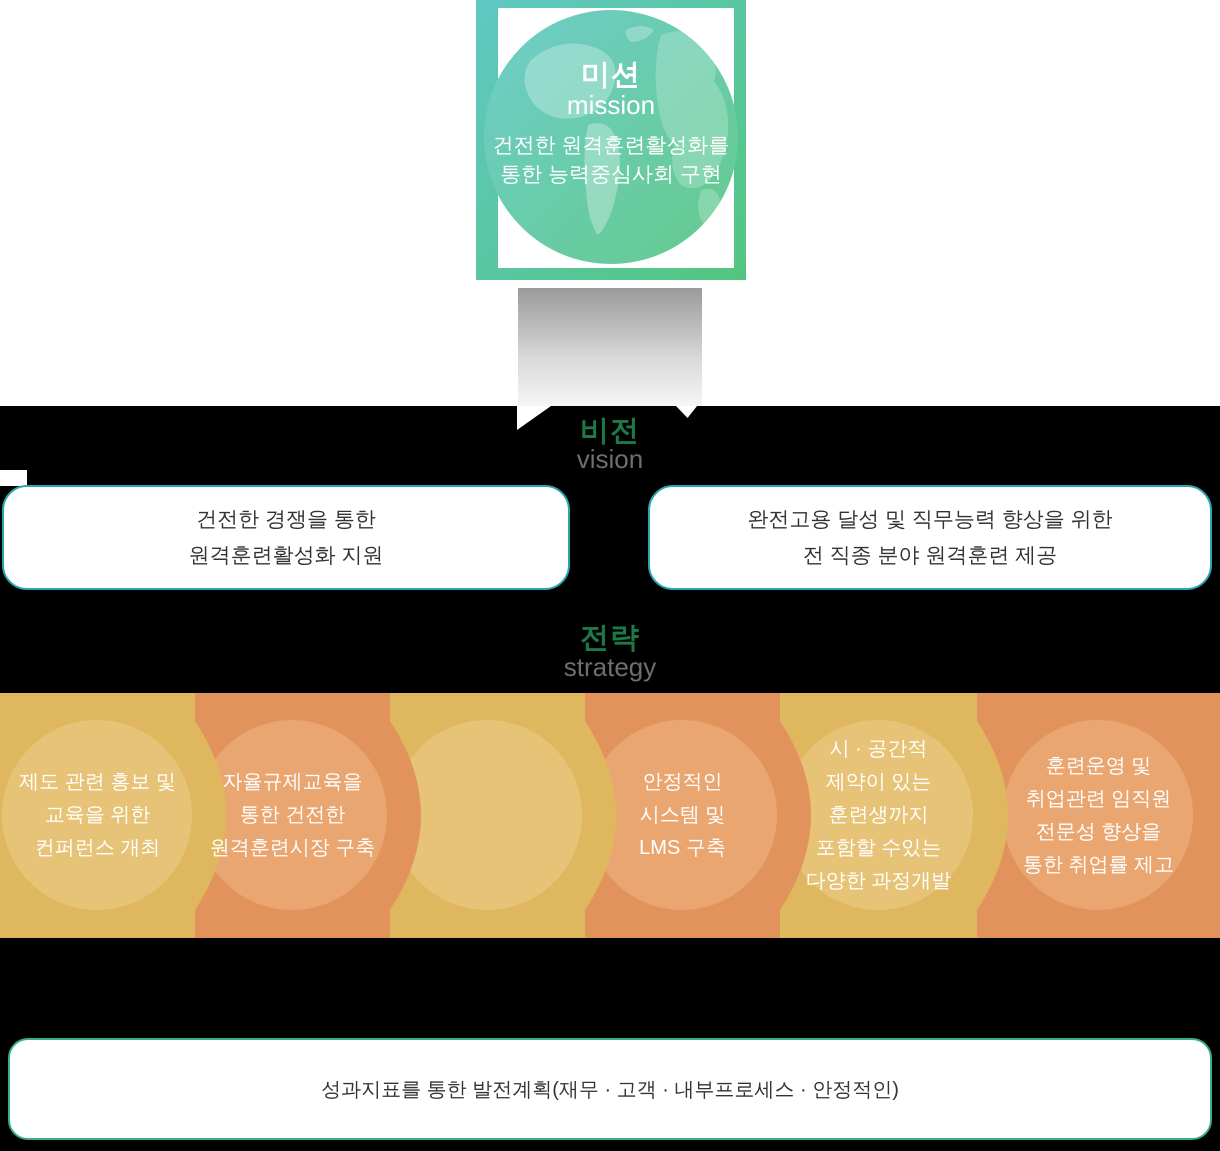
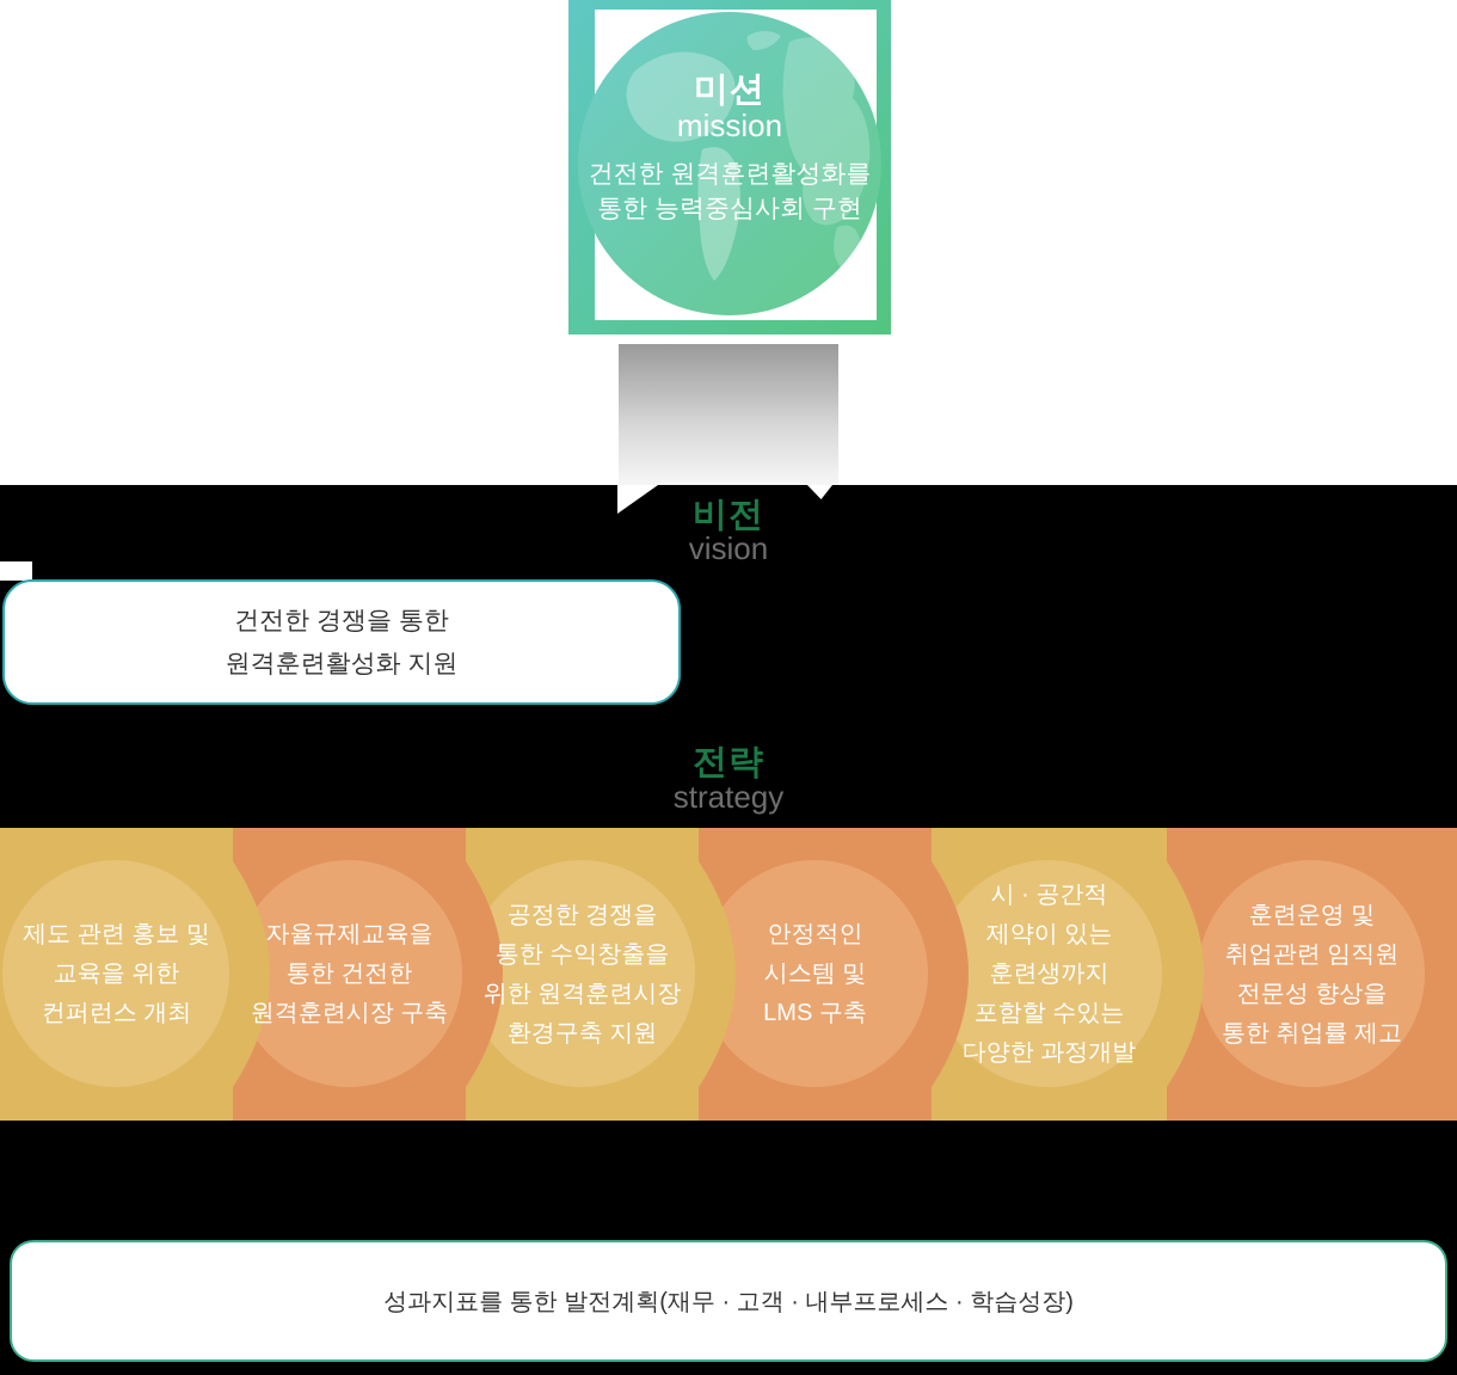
  미션
  mission
  건전한 원격훈련활성화를
  통한 능력중심사회 구현
  비전
  vision
  건전한 경쟁을 통한
  원격훈련활성화 지원
- 완전고용 달성 및 직무능력 향상을 위한
- 전 직종 분야 원격훈련 제공
  전략
  strategy
  제도 관련 홍보 및
  교육을 위한
  컨퍼런스 개최
  자율규제교육을
  통한 건전한
  원격훈련시장 구축
+ 공정한 경쟁을
+ 통한 수익창출을
+ 위한 원격훈련시장
+ 환경구축 지원
  안정적인
  시스템 및
  LMS 구축
  시 · 공간적
  제약이 있는
  훈련생까지
  포함할 수있는
  다양한 과정개발
  훈련운영 및
  취업관련 임직원
  전문성 향상을
  통한 취업률 제고
- 성과지표를 통한 발전계획(재무 · 고객 · 내부프로세스 · 안정적인)
+ 성과지표를 통한 발전계획(재무 · 고객 · 내부프로세스 · 학습성장)
